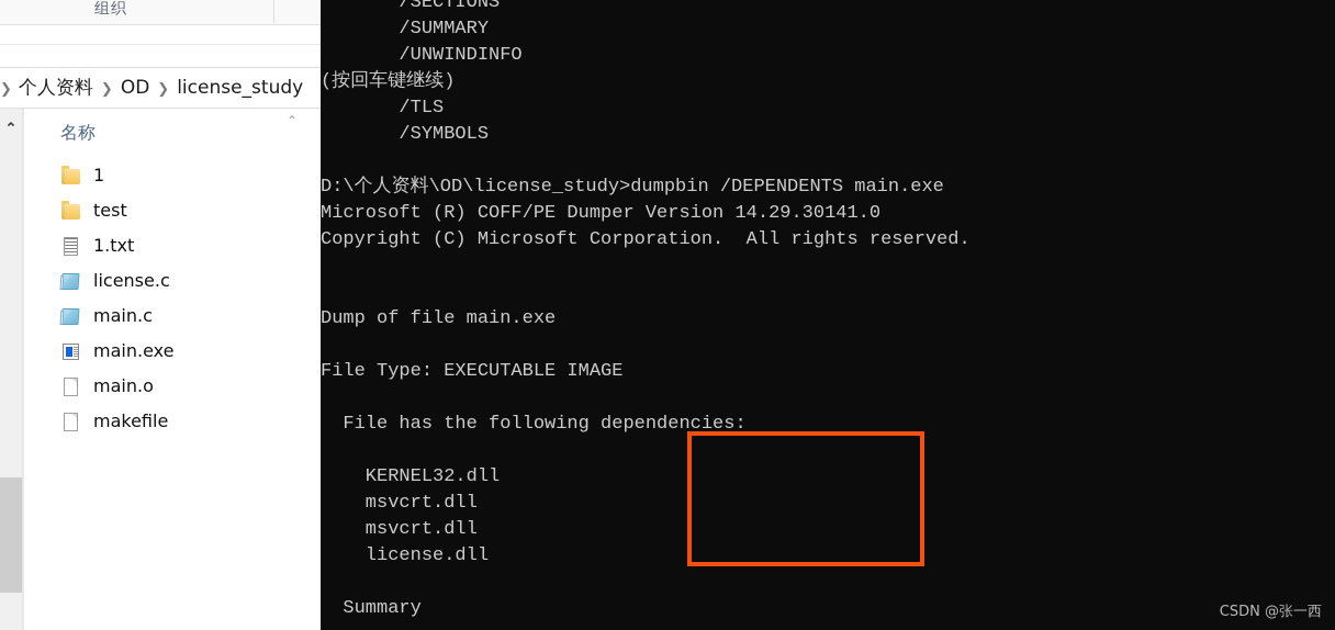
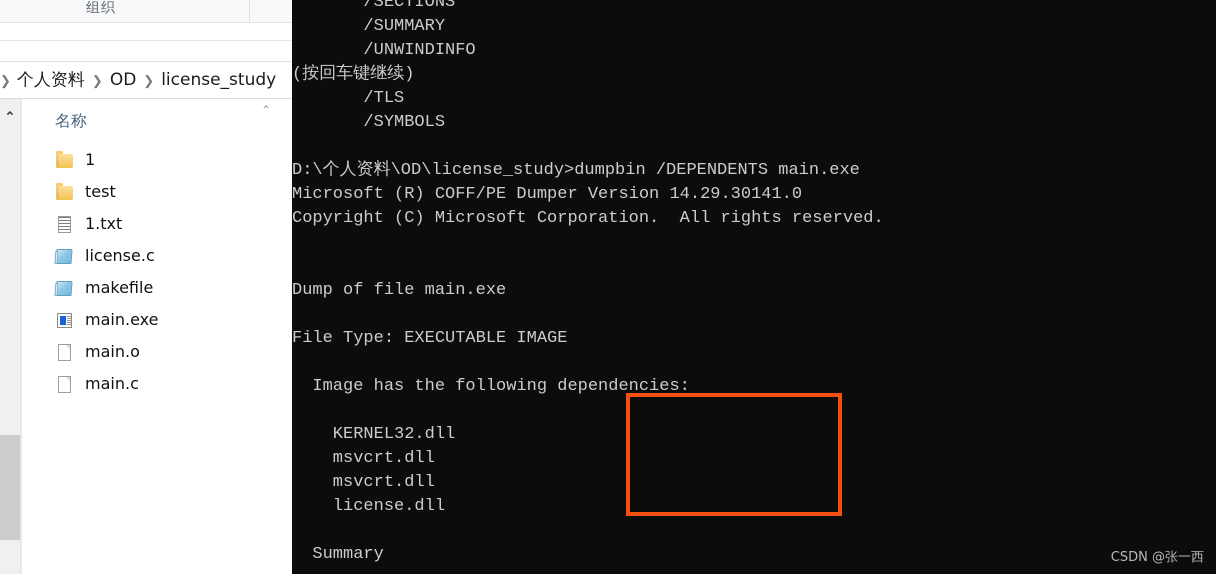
  组织
  ❯
  个人资料
  ❯
  OD
  ❯
  license_study
  ⌃
  名称
  ⌃
  1
  test
  1.txt
  license.c
- main.c
+ makefile
  main.exe
  main.o
- makefile
+ main.c
  /SECTIONS
  /SUMMARY
  /UNWINDINFO
  (按回车键继续)
  /TLS
  /SYMBOLS
  D:\个人资料\OD\license_study>dumpbin /DEPENDENTS main.exe
  Microsoft (R) COFF/PE Dumper Version 14.29.30141.0
  Copyright (C) Microsoft Corporation. All rights reserved.
  Dump of file main.exe
  File Type: EXECUTABLE IMAGE
- File has the following dependencies:
+ Image has the following dependencies:
  KERNEL32.dll
  msvcrt.dll
  msvcrt.dll
  license.dll
  Summary
  CSDN @张一西
